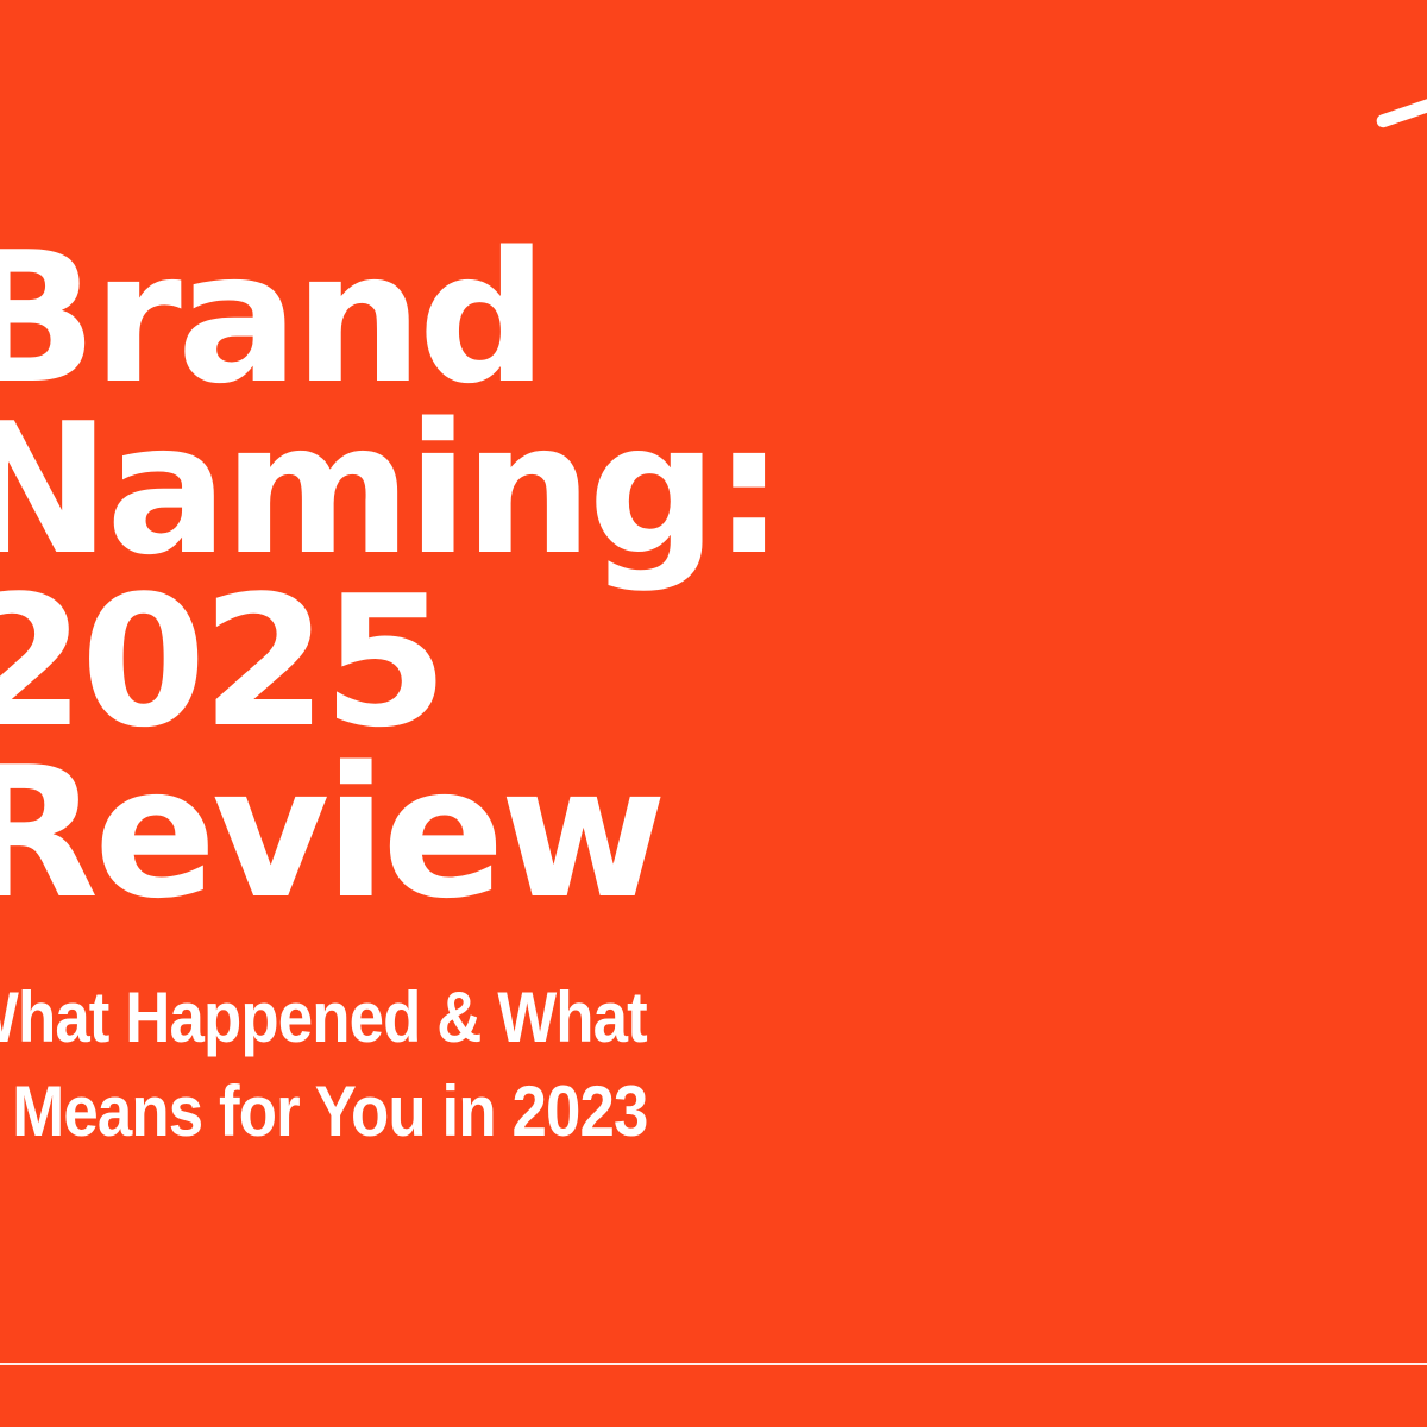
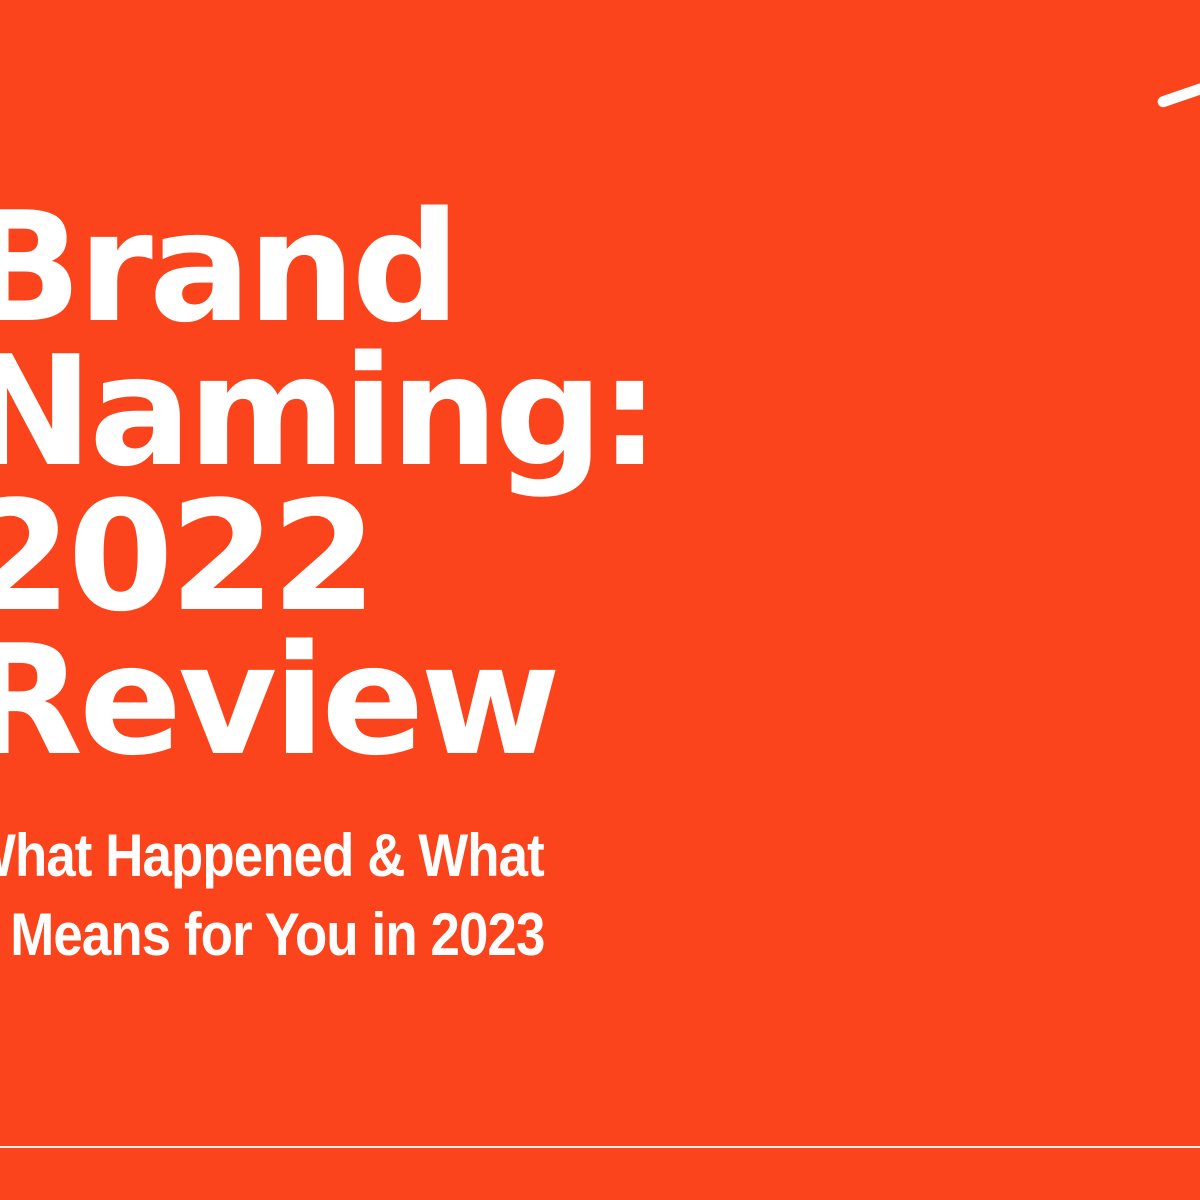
  Brand
  Naming:
- 2025
+ 2022
  Review
  hat Happened & What
  Means for You in 2023
